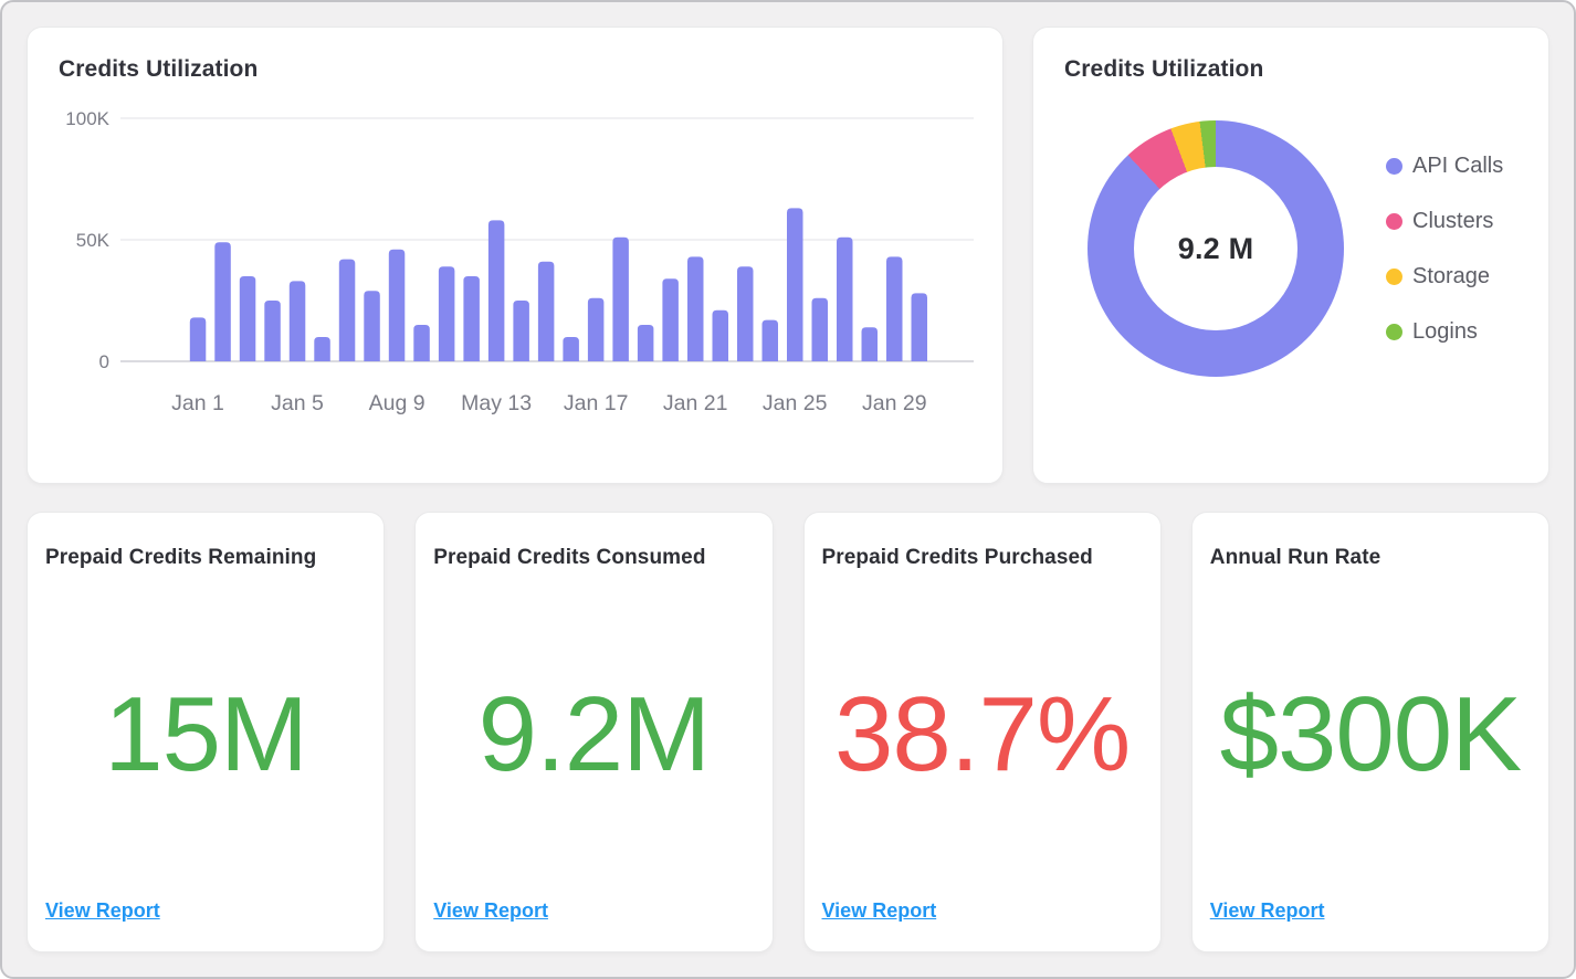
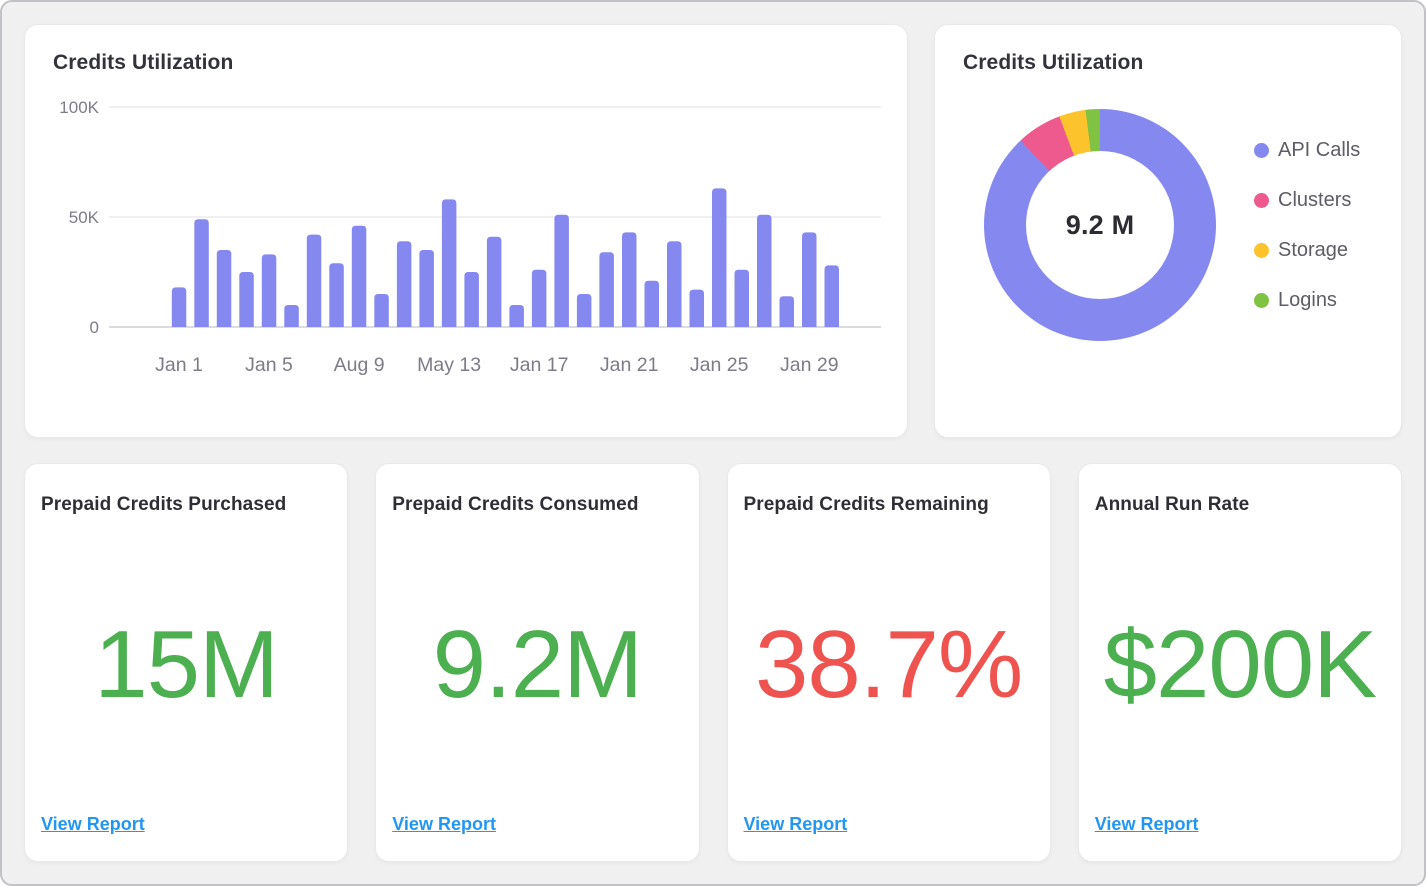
  Credits Utilization
  0
  50K
  100K
  Jan 1
  Jan 5
  Aug 9
  May 13
  Jan 17
  Jan 21
  Jan 25
  Jan 29
  Credits Utilization
  9.2 M
  API Calls
  Clusters
  Storage
  Logins
- Prepaid Credits Remaining
+ Prepaid Credits Purchased
  15M
  View Report
  Prepaid Credits Consumed
  9.2M
  View Report
- Prepaid Credits Purchased
+ Prepaid Credits Remaining
  38.7%
  View Report
  Annual Run Rate
- $300K
+ $200K
  View Report
